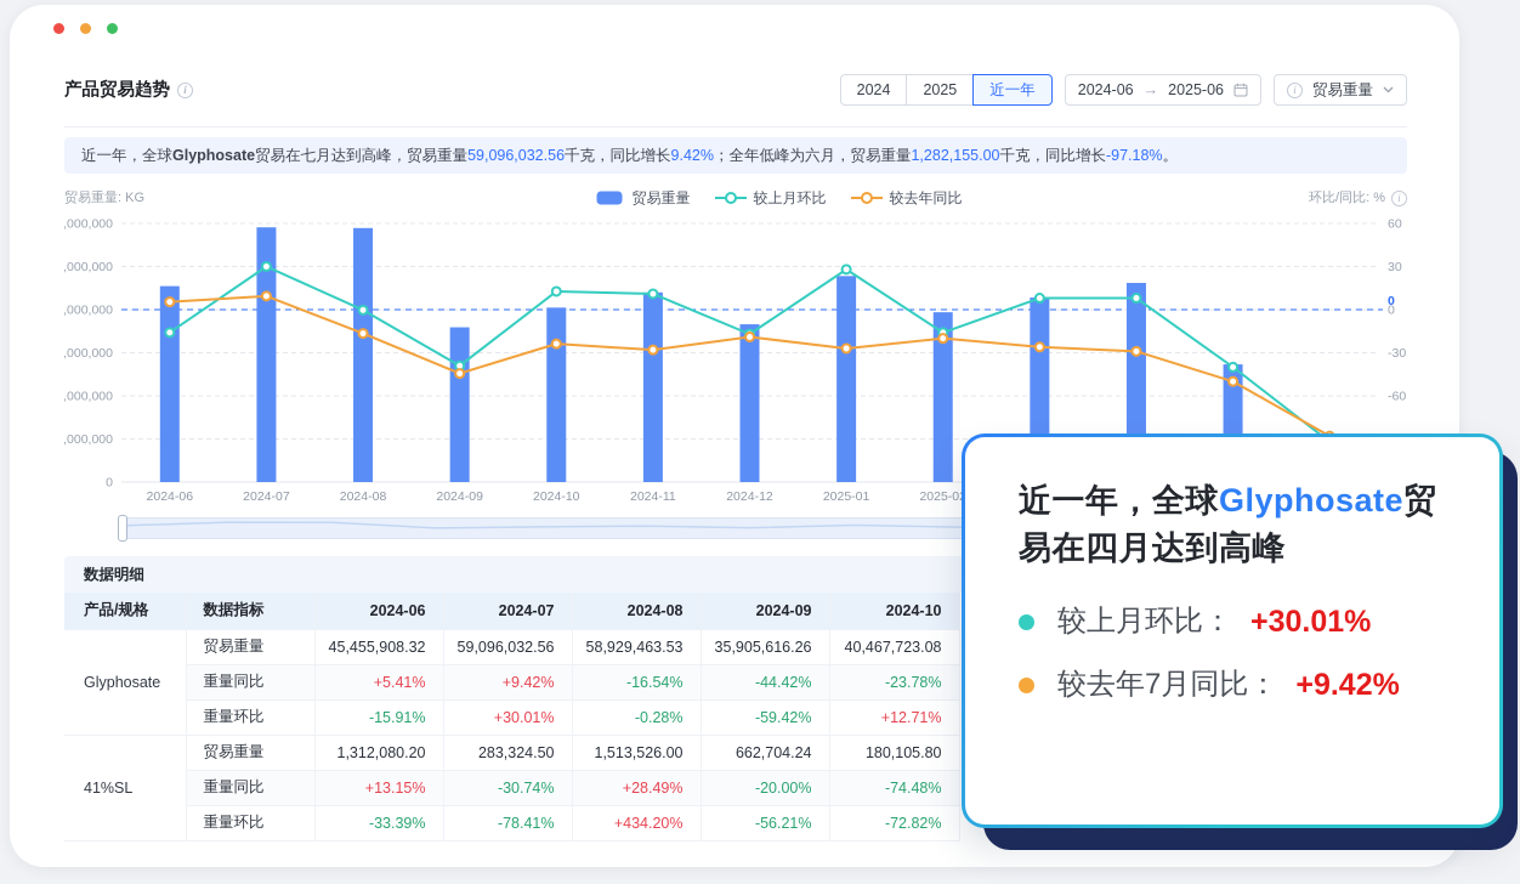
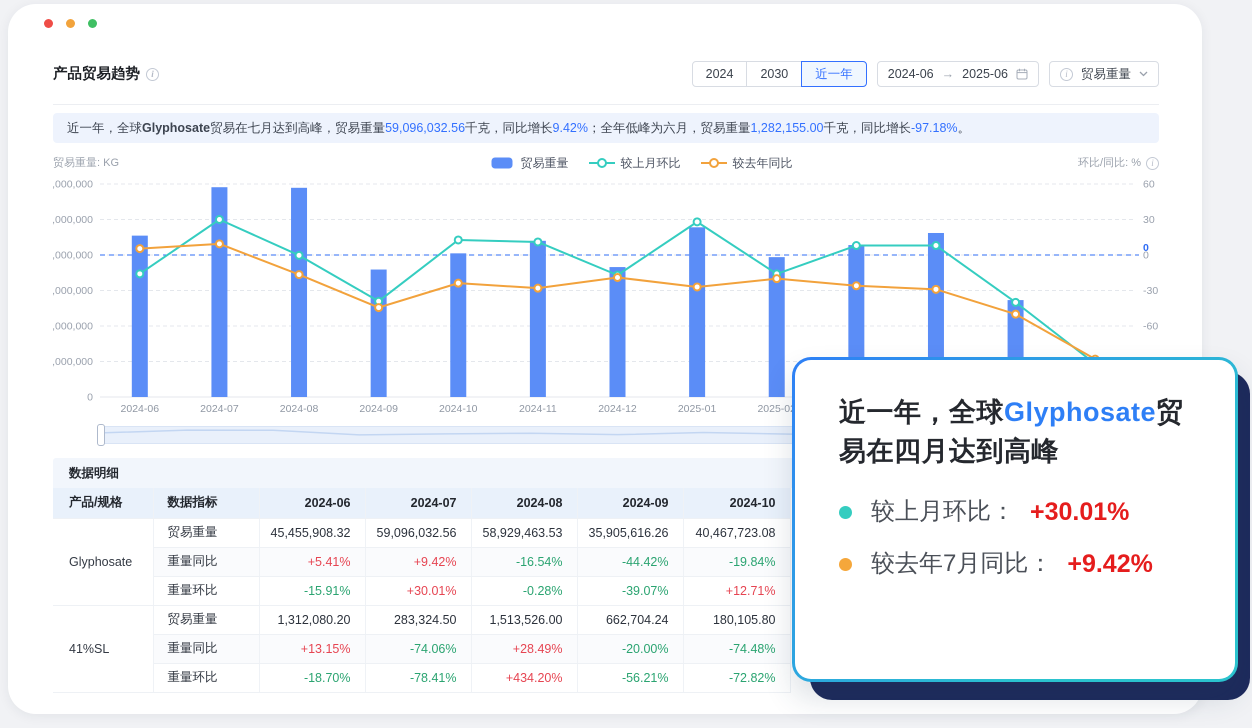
  产品贸易趋势
  i
  2024
- 2025
+ 2030
  近一年
  2024-06
  →
  2025-06
  i
  贸易重量
  近一年，全球Glyphosate贸易在七月达到高峰，贸易重量59,096,032.56千克，同比增长9.42%；全年低峰为六月，贸易重量1,282,155.00千克，同比增长-97.18%。
  贸易重量: KG
  贸易重量
  较上月环比
  较去年同比
  环比/同比: %
  i
  0
  ,000,000
  ,000,000
  ,000,000
  ,000,000
  ,000,000
  ,000,000
  60
  30
  0
  -30
  -60
  0
  2024-06
  2024-07
  2024-08
  2024-09
  2024-10
  2024-11
  2024-12
  2025-01
  2025-0
  数据明细
  产品/规格	数据指标	2024-06	2024-07	2024-08	2024-09	2024-10
  Glyphosate	贸易重量	45,455,908.32	59,096,032.56	58,929,463.53	35,905,616.26	40,467,723.08
- 重量同比	+5.41%	+9.42%	-16.54%	-44.42%	-23.78%
+ 重量同比	+5.41%	+9.42%	-16.54%	-44.42%	-19.84%
- 重量环比	-15.91%	+30.01%	-0.28%	-59.42%	+12.71%
+ 重量环比	-15.91%	+30.01%	-0.28%	-39.07%	+12.71%
  41%SL	贸易重量	1,312,080.20	283,324.50	1,513,526.00	662,704.24	180,105.80
- 重量同比	+13.15%	-30.74%	+28.49%	-20.00%	-74.48%
+ 重量同比	+13.15%	-74.06%	+28.49%	-20.00%	-74.48%
- 重量环比	-33.39%	-78.41%	+434.20%	-56.21%	-72.82%
+ 重量环比	-18.70%	-78.41%	+434.20%	-56.21%	-72.82%
  近一年，全球Glyphosate贸易在四月达到高峰
  较上月环比：
  +30.01%
  较去年7月同比：
  +9.42%
